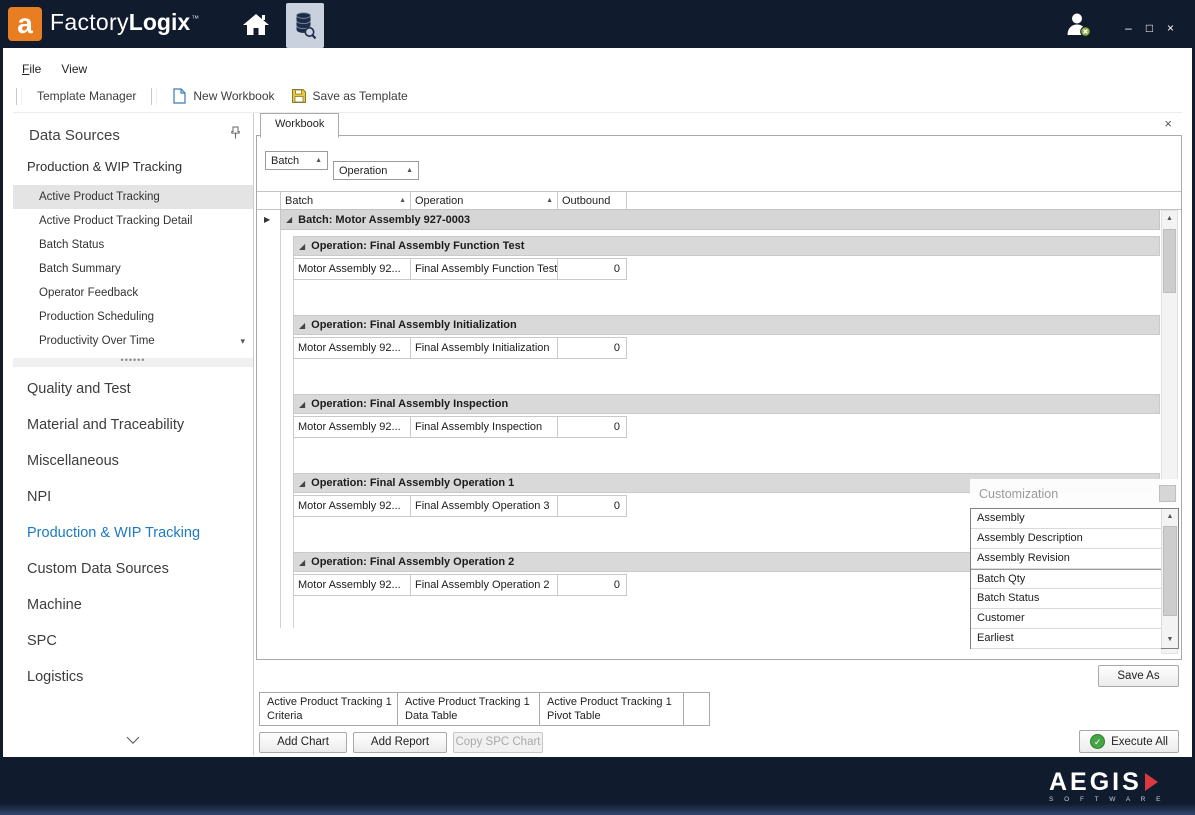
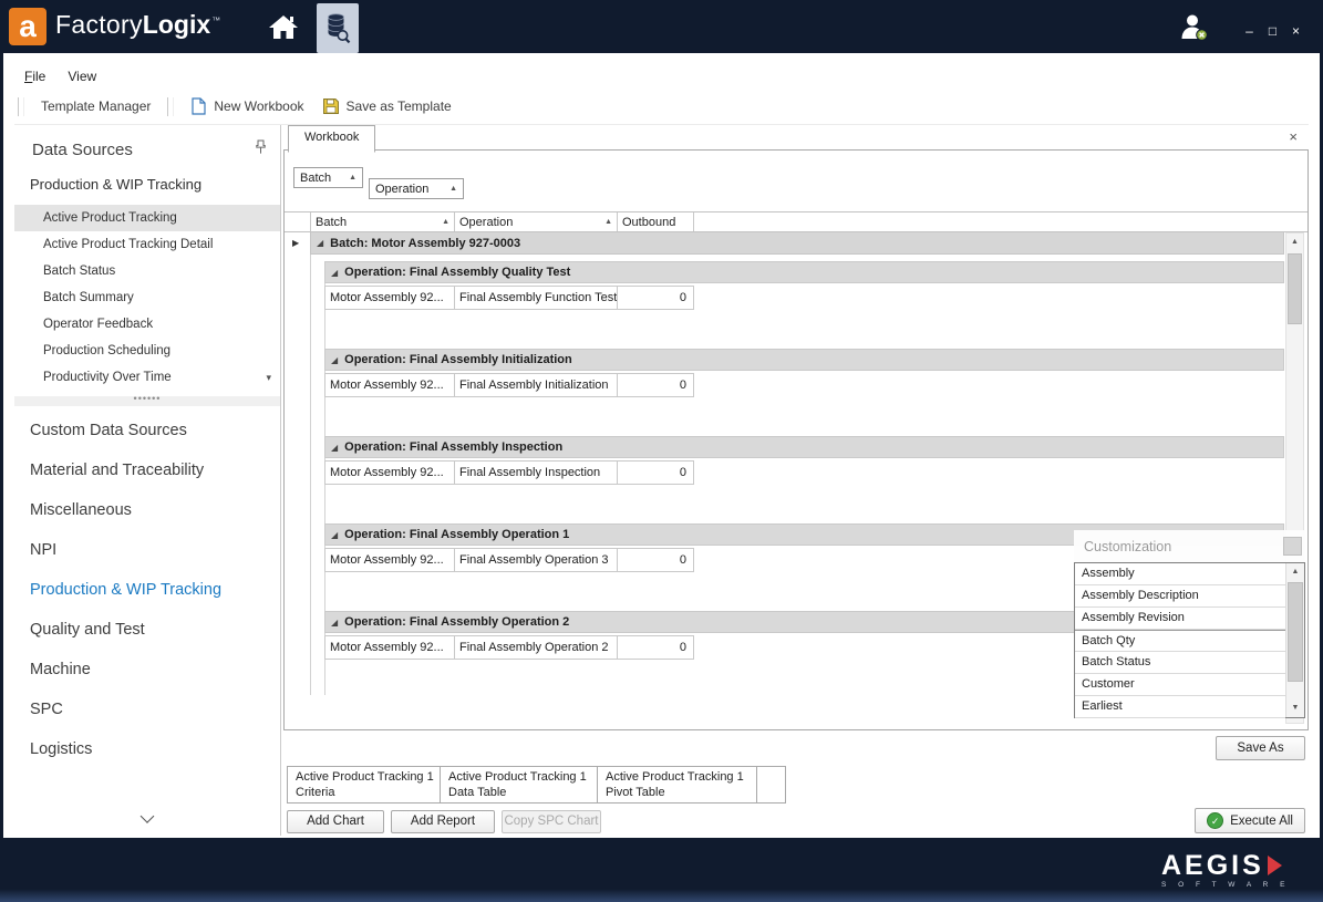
  a
  FactoryLogix™
  –
  □
  ×
  File
  View
  Template Manager
  New Workbook
  Save as Template
  Data Sources
  Production & WIP Tracking
  Active Product Tracking
  Active Product Tracking Detail
  Batch Status
  Batch Summary
  Operator Feedback
  Production Scheduling
  Productivity Over Time
  ▾
  ••••••
- Quality and Test
+ Custom Data Sources
  Material and Traceability
  Miscellaneous
  NPI
  Production & WIP Tracking
- Custom Data Sources
+ Quality and Test
  Machine
  SPC
  Logistics
  Workbook
  ×
  Batch
  Operation
  Batch
  Operation
  Outbound
  ▶
  ◢
  Batch: Motor Assembly 927-0003
  ◢
- Operation: Final Assembly Function Test
+ Operation: Final Assembly Quality Test
  Motor Assembly 92...
  Final Assembly Function Test
  0
  ◢
  Operation: Final Assembly Initialization
  Motor Assembly 92...
  Final Assembly Initialization
  0
  ◢
  Operation: Final Assembly Inspection
  Motor Assembly 92...
  Final Assembly Inspection
  0
  ◢
  Operation: Final Assembly Operation 1
  Motor Assembly 92...
  Final Assembly Operation 3
  0
  ◢
  Operation: Final Assembly Operation 2
  Motor Assembly 92...
  Final Assembly Operation 2
  0
  Customization
  Assembly
  Assembly Description
  Assembly Revision
  Batch Qty
  Batch Status
  Customer
  Earliest
  Save As
  Active Product Tracking 1
  Criteria
  Active Product Tracking 1
  Data Table
  Active Product Tracking 1
  Pivot Table
  Add Chart
  Add Report
  Copy SPC Chart
  ✓
  Execute All
  AEGIS
